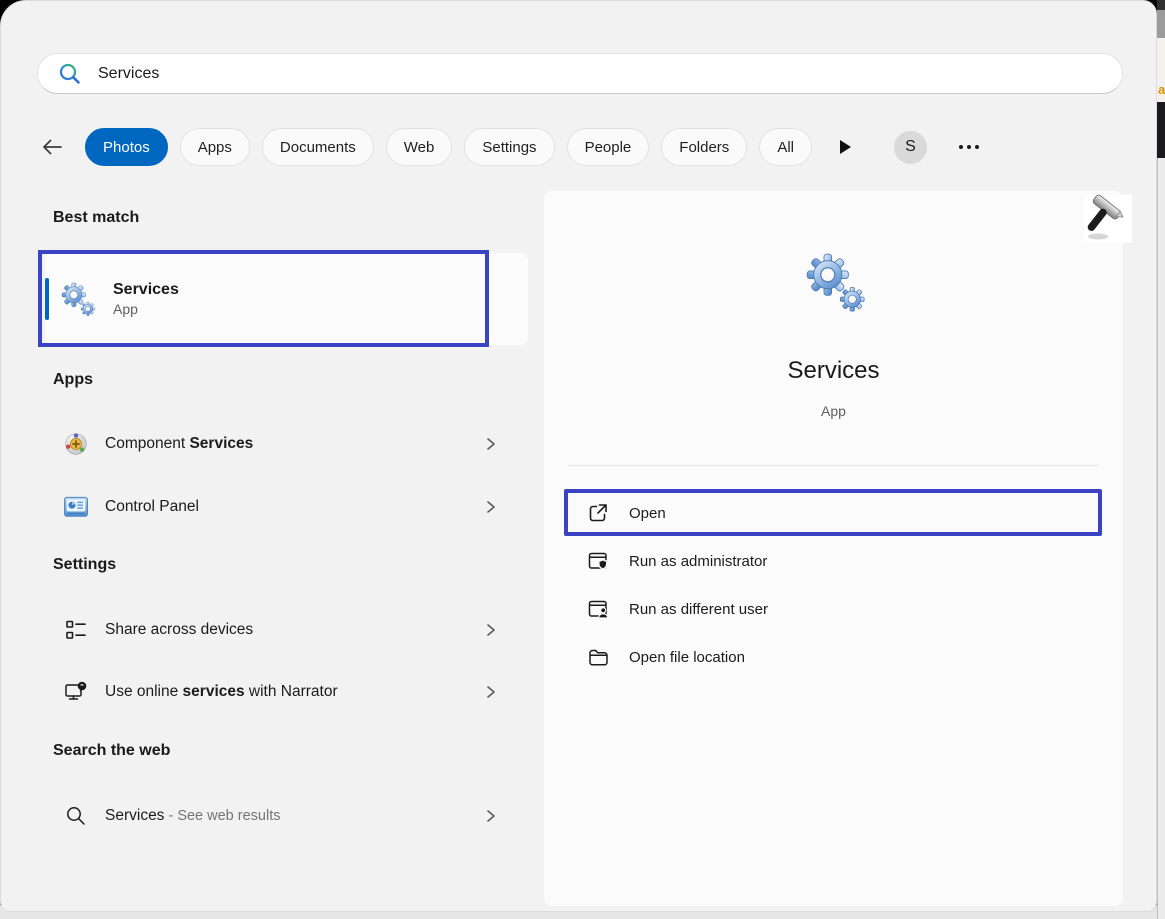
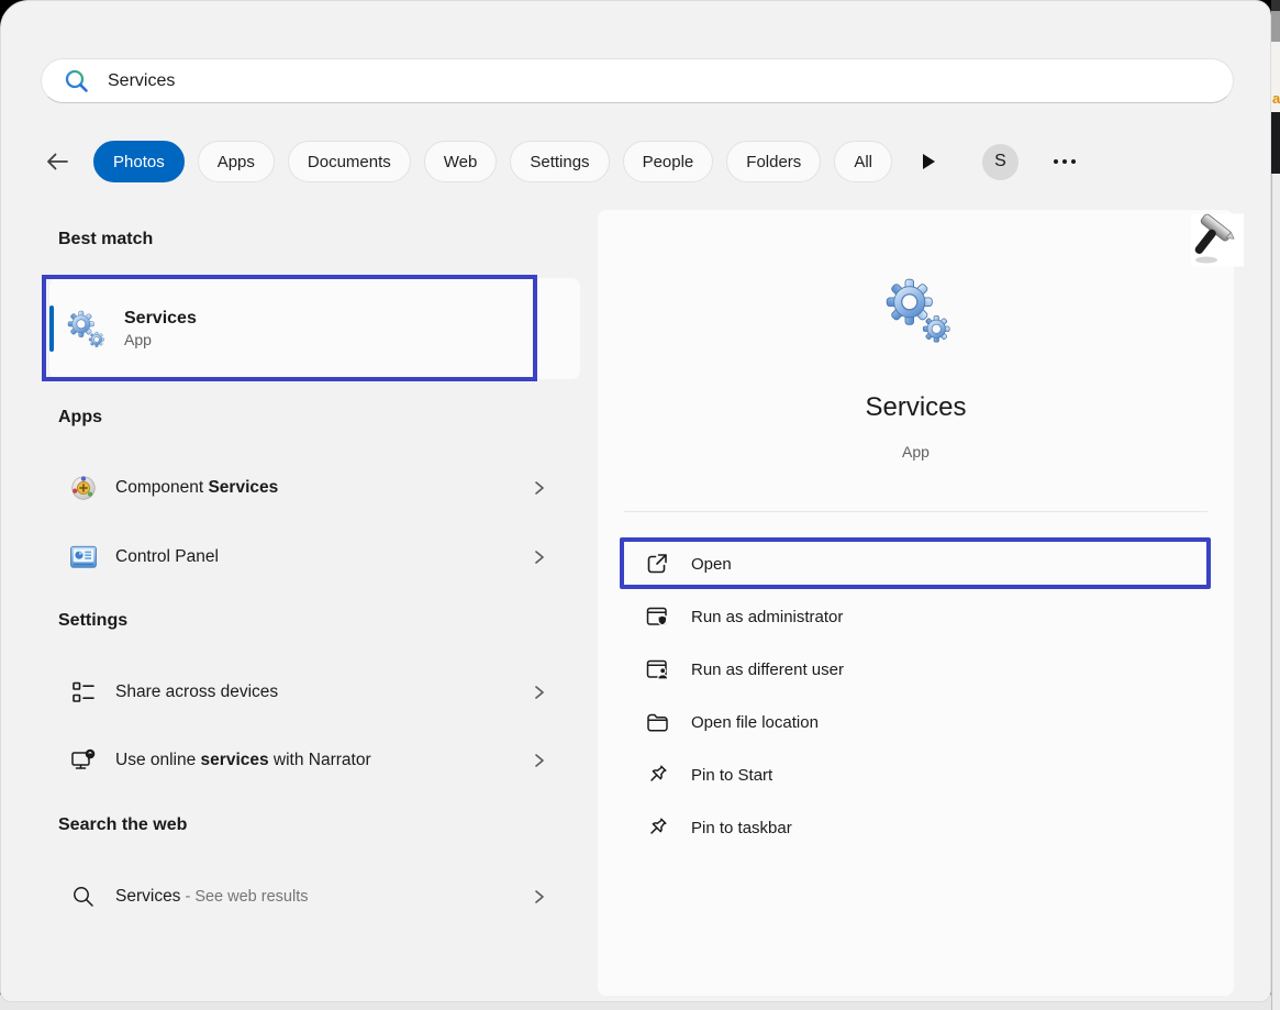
  a
  Services
  Photos
  Apps
  Documents
  Web
  Settings
  People
  Folders
  All
  S
  Best match
  Services
  App
  Apps
  Component Services
  Control Panel
  Settings
  Share across devices
  Use online services with Narrator
  Search the web
  Services - See web results
  Services
  App
  Open
  Run as administrator
  Run as different user
  Open file location
+ Pin to Start
+ Pin to taskbar
